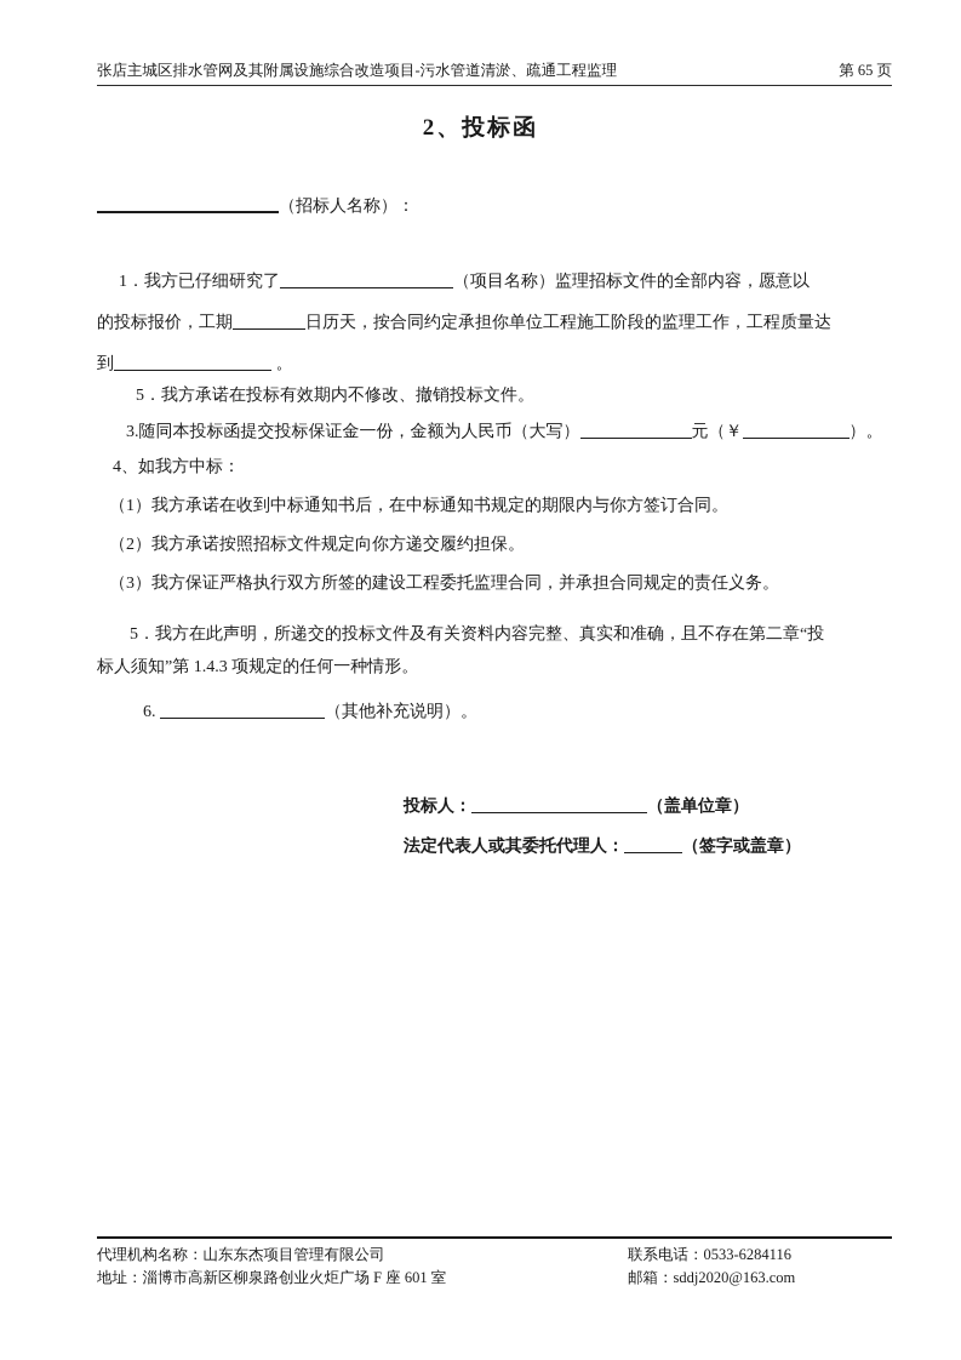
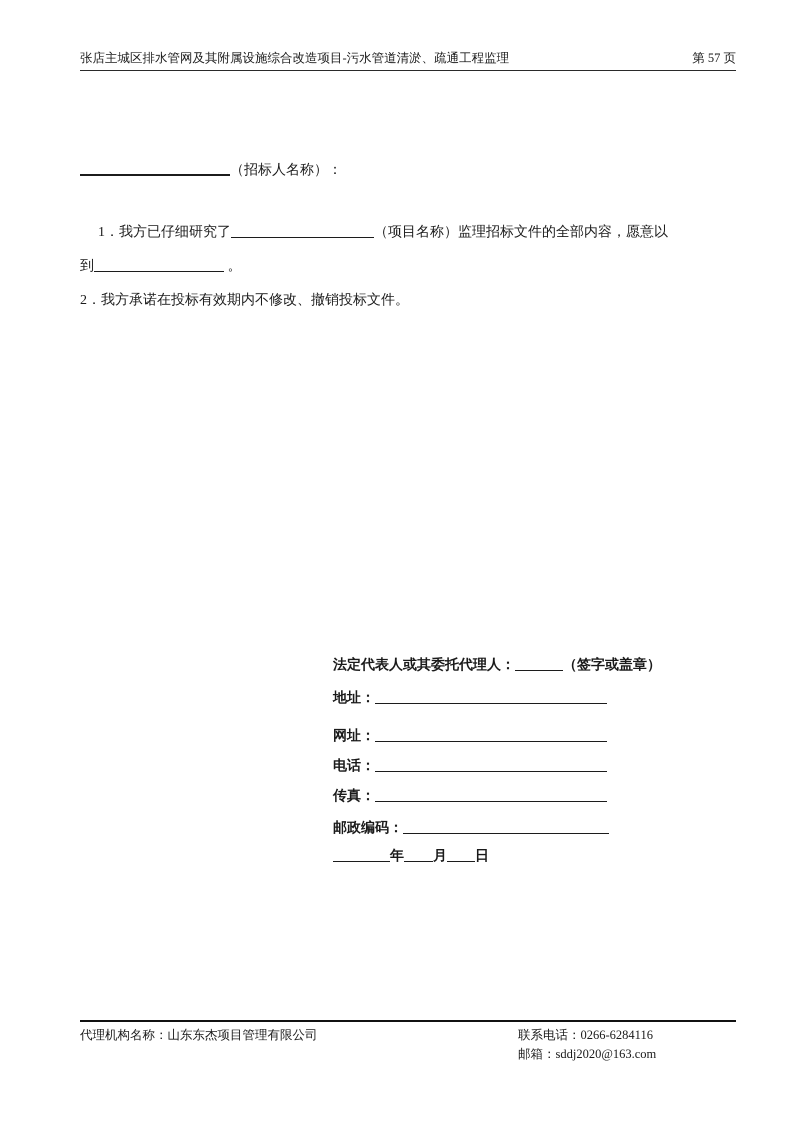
  张店主城区排水管网及其附属设施综合改造项目-污水管道清淤、疏通工程监理
- 第 65 页
+ 第 57 页
- 2、投标函
  （招标人名称）：
  1．我方已仔细研究了 （项目名称）监理招标文件的全部内容，愿意以
- 的投标报价，工期 日历天，按合同约定承担你单位工程施工阶段的监理工作，工程质量达
  到 。
- 5．我方承诺在投标有效期内不修改、撤销投标文件。
+ 2．我方承诺在投标有效期内不修改、撤销投标文件。
- 3.随同本投标函提交投标保证金一份，金额为人民币（大写） 元（￥ ）。
- 4、如我方中标：
- （1）我方承诺在收到中标通知书后，在中标通知书规定的期限内与你方签订合同。
- （2）我方承诺按照招标文件规定向你方递交履约担保。
- （3）我方保证严格执行双方所签的建设工程委托监理合同，并承担合同规定的责任义务。
- 5．我方在此声明，所递交的投标文件及有关资料内容完整、真实和准确，且不存在第二章“投
- 标人须知”第 1.4.3 项规定的任何一种情形。
- 6. （其他补充说明）。
- 投标人： （盖单位章）
  法定代表人或其委托代理人： （签字或盖章）
+ 地址：
+ 网址：
+ 电话：
+ 传真：
+ 邮政编码：
+ 年 月 日
  代理机构名称：山东东杰项目管理有限公司
- 地址：淄博市高新区柳泉路创业火炬广场 F 座 601 室
- 联系电话：0533-6284116
+ 联系电话：0266-6284116
  邮箱：sddj2020@163.com
